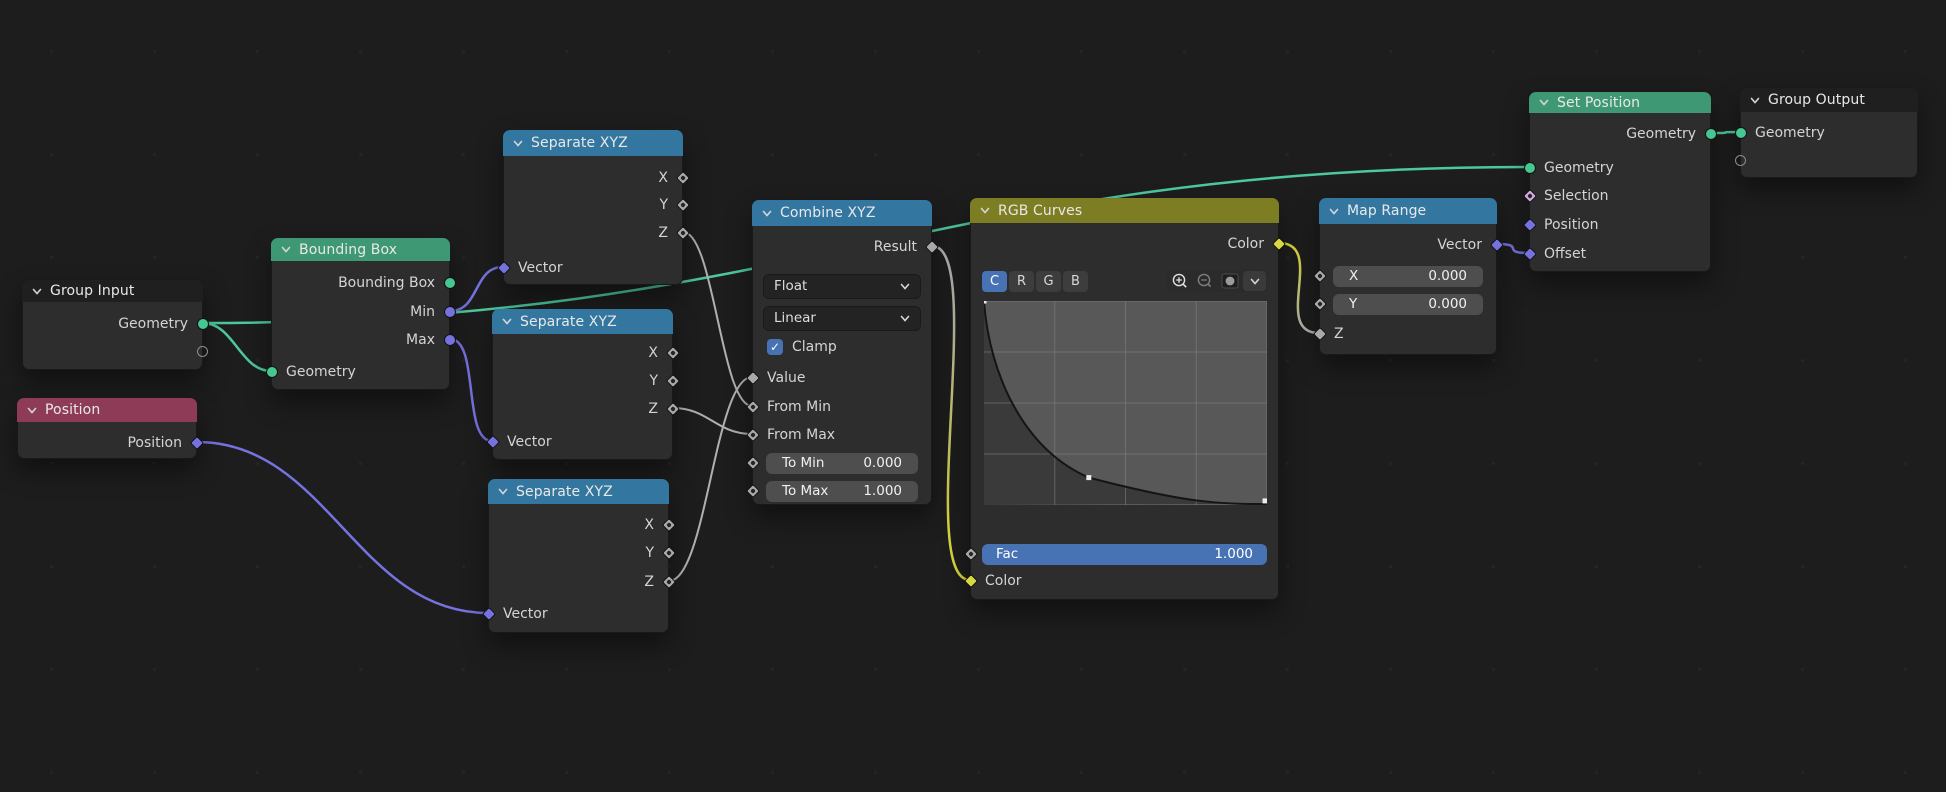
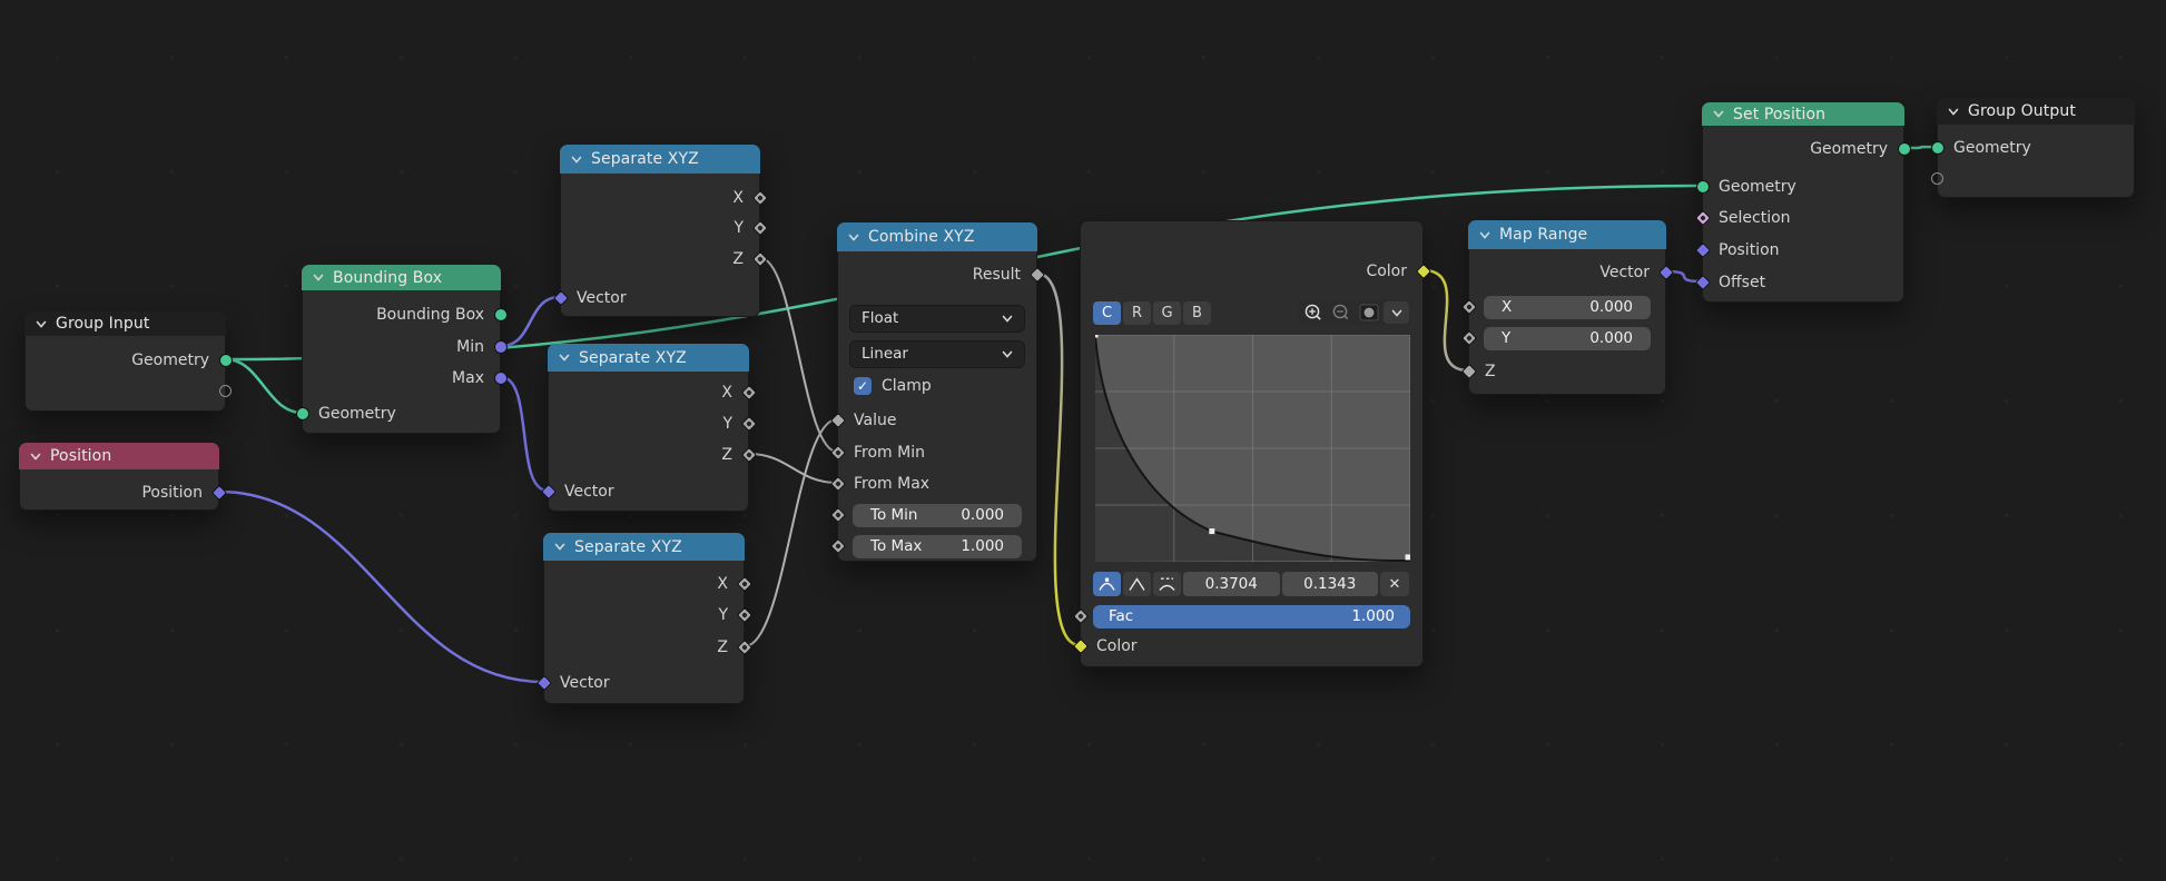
  Group Input
  Geometry
  Position
  Position
  Bounding Box
  Bounding Box
  Min
  Max
  Geometry
  Separate XYZ
  X
  Y
  Z
  Vector
  Separate XYZ
  X
  Y
  Z
  Vector
  Separate XYZ
  X
  Y
  Z
  Vector
  Combine XYZ
  Result
  Float
  Linear
  ✓
  Clamp
  Value
  From Min
  From Max
  To Min
  0.000
  To Max
  1.000
- RGB Curves
  Color
  C
  R
  G
  B
+ 0.3704
+ 0.1343
+ ✕
  Fac
  1.000
  Color
  Map Range
  Vector
  X
  0.000
  Y
  0.000
  Z
  Set Position
  Geometry
  Geometry
  Selection
  Position
  Offset
  Group Output
  Geometry
